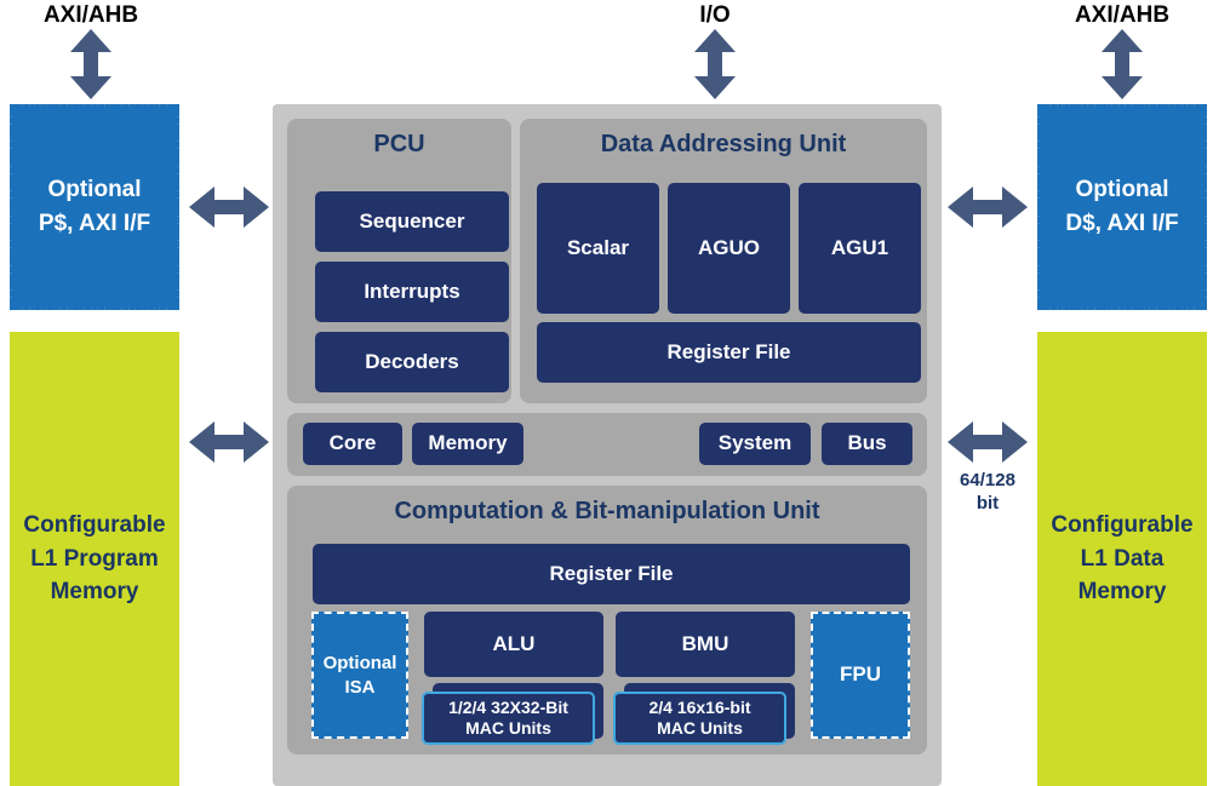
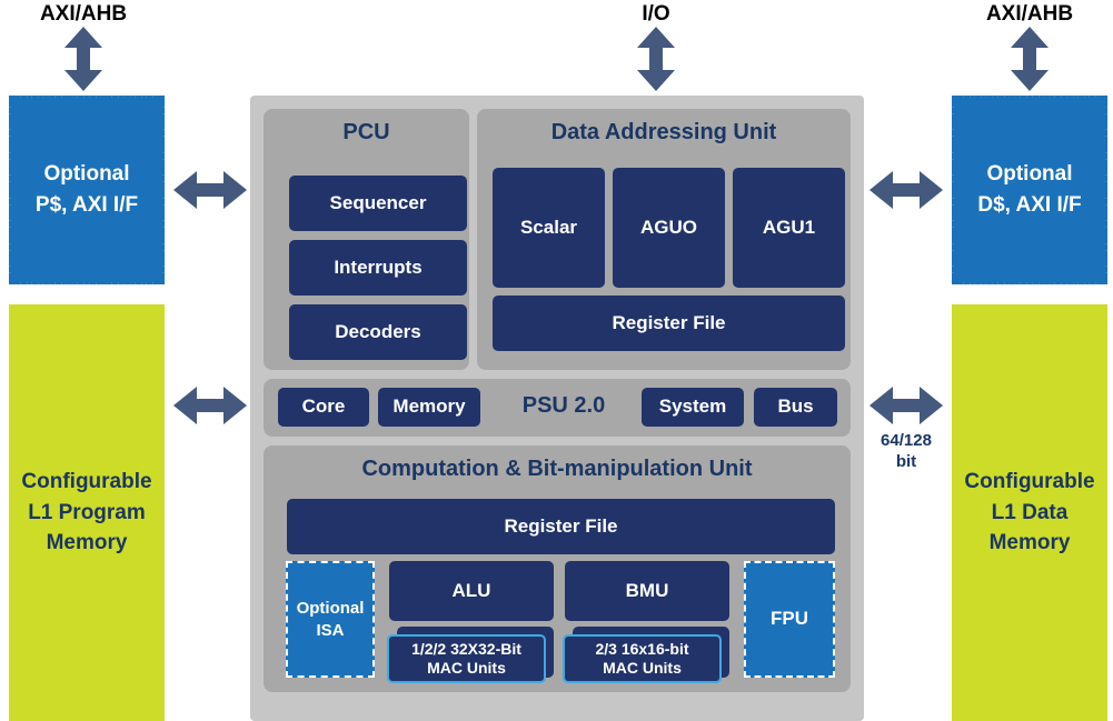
  AXI/AHB
  I/O
  AXI/AHB
  Optional
  P$, AXI I/F
  Configurable
  L1 Program
  Memory
  Optional
  D$, AXI I/F
  Configurable
  L1 Data
  Memory
  64/128
  bit
  PCU
  Sequencer
  Interrupts
  Decoders
  Data Addressing Unit
  Scalar
  AGUO
  AGU1
  Register File
  Core
  Memory
+ PSU 2.0
  System
  Bus
  Computation & Bit-manipulation Unit
  Register File
  Optional
  ISA
  ALU
- 1/2/4 32X32-Bit
+ 1/2/2 32X32-Bit
  MAC Units
  BMU
- 2/4 16x16-bit
+ 2/3 16x16-bit
  MAC Units
  FPU
